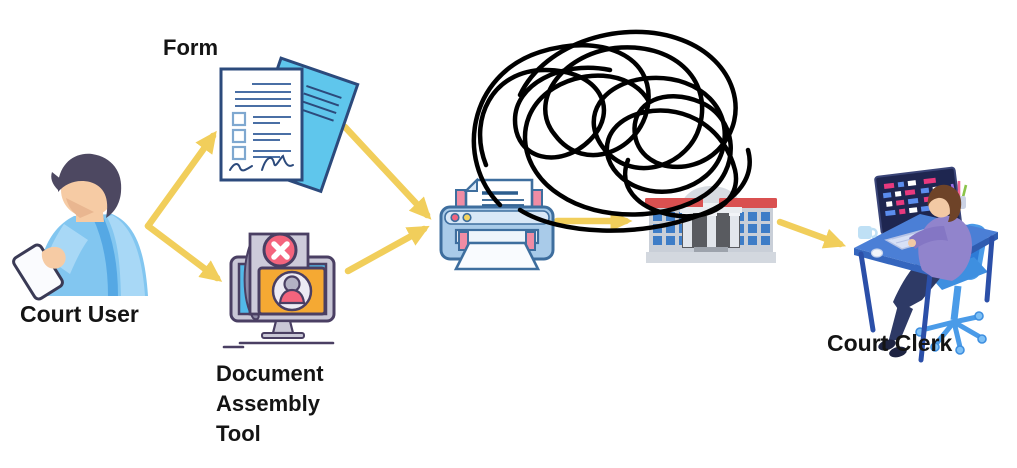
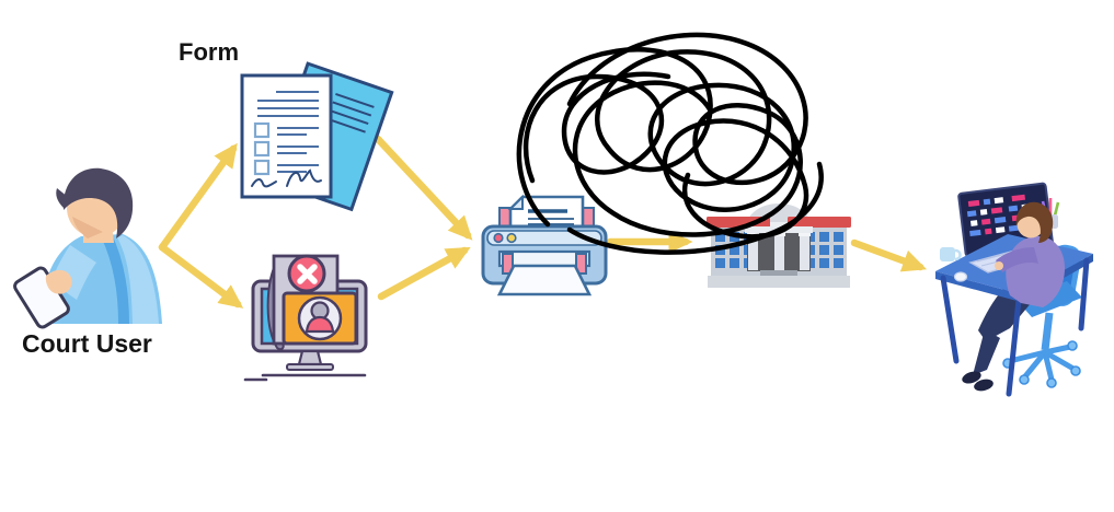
  Court User
  Form
- Document Assembly Tool
- Court Clerk
